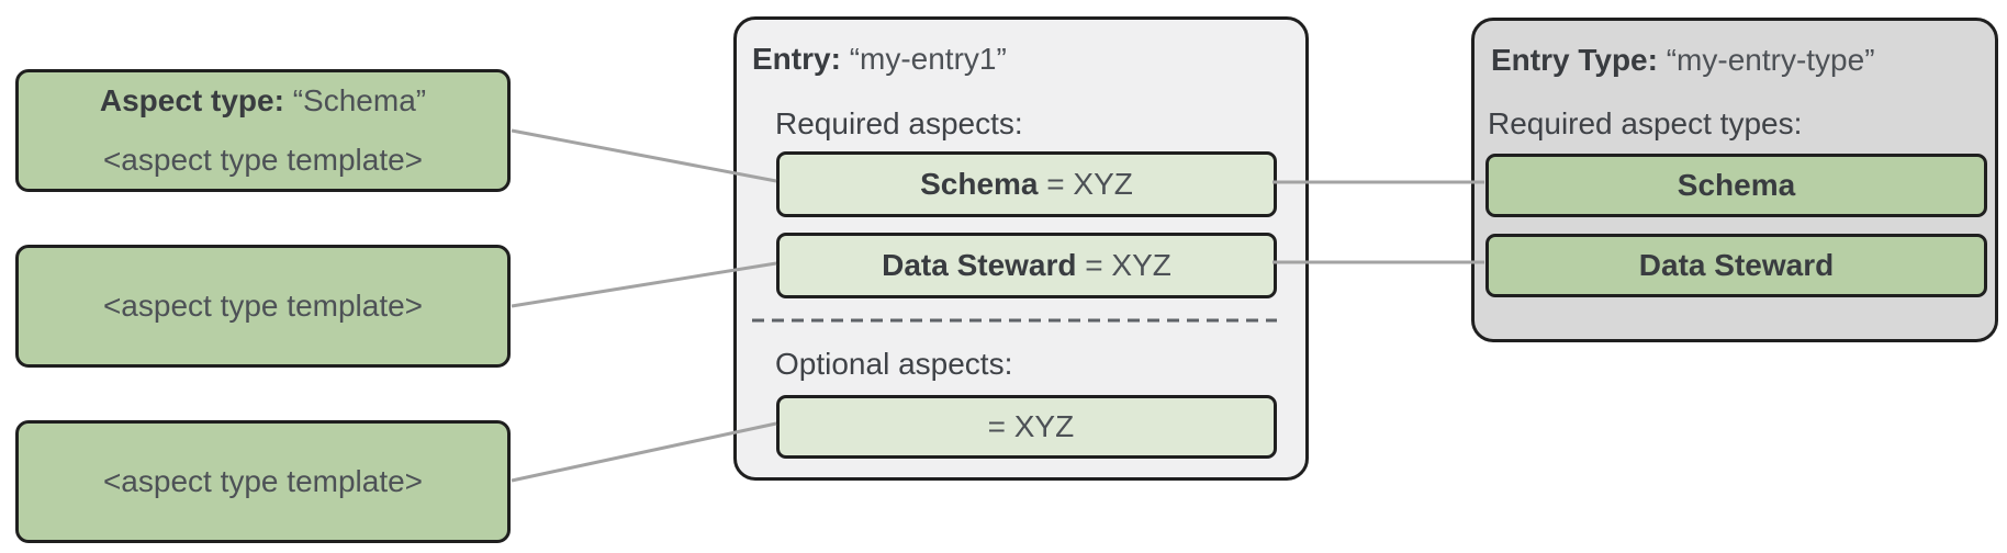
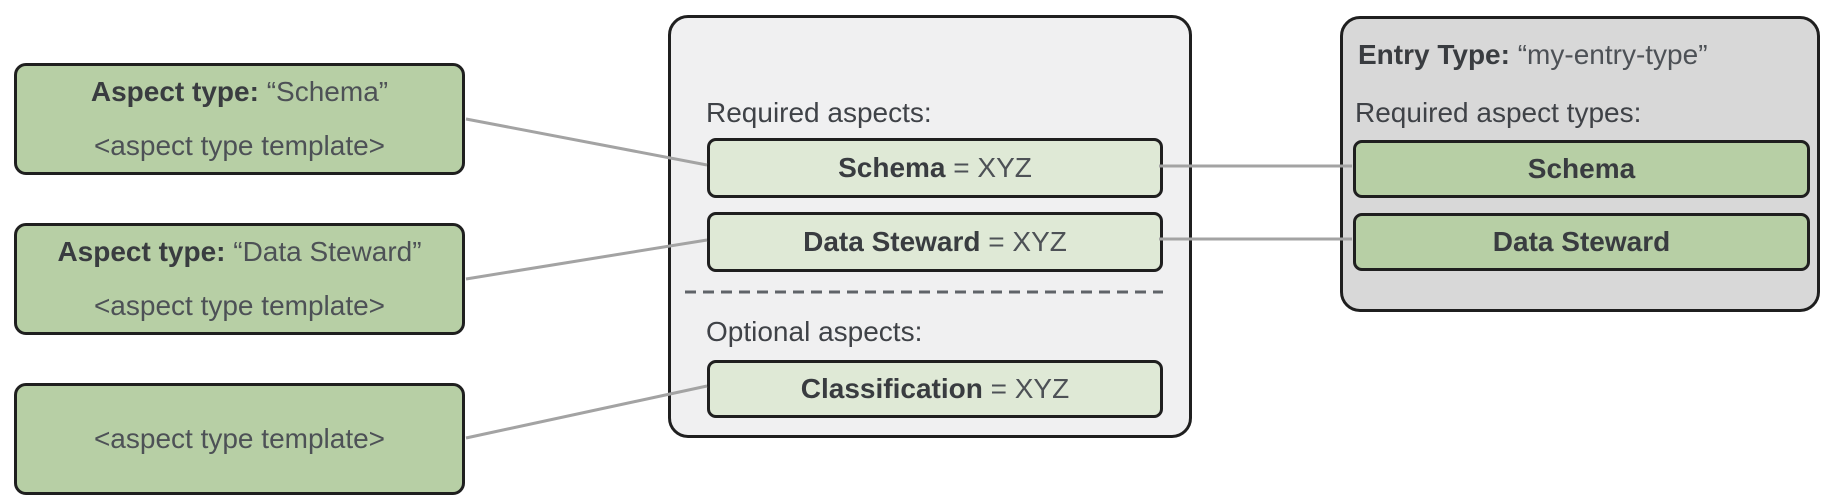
  Aspect type: “Schema”
  <aspect type template>
+ Aspect type: “Data Steward”
  <aspect type template>
  <aspect type template>
- Entry: “my-entry1”
  Required aspects:
  Schema
  = XYZ
  Data Steward
  = XYZ
  Optional aspects:
+ Classification
  = XYZ
  Entry Type: “my-entry-type”
  Required aspect types:
  Schema
  Data Steward
